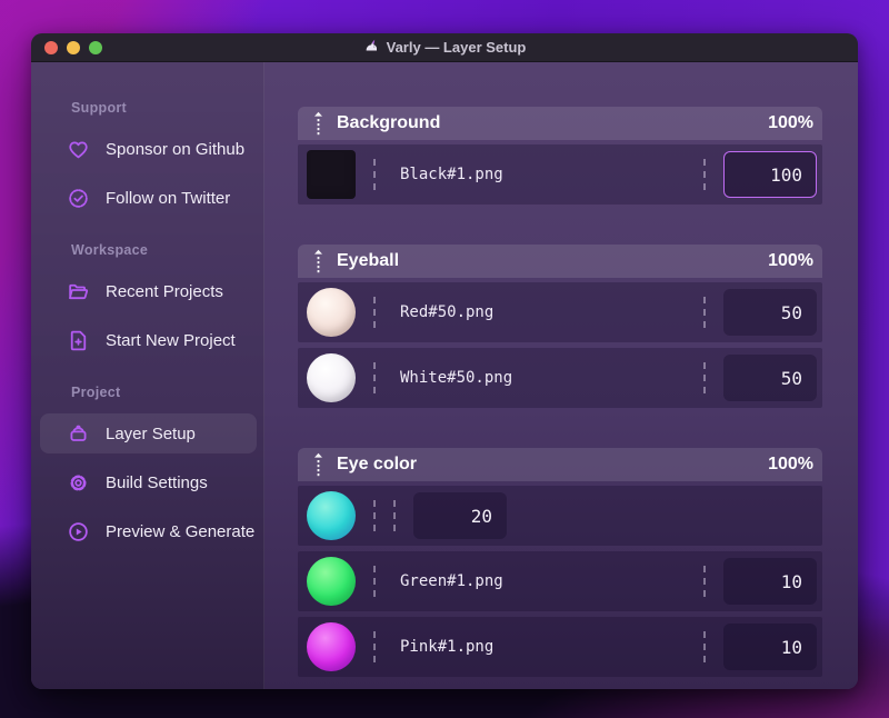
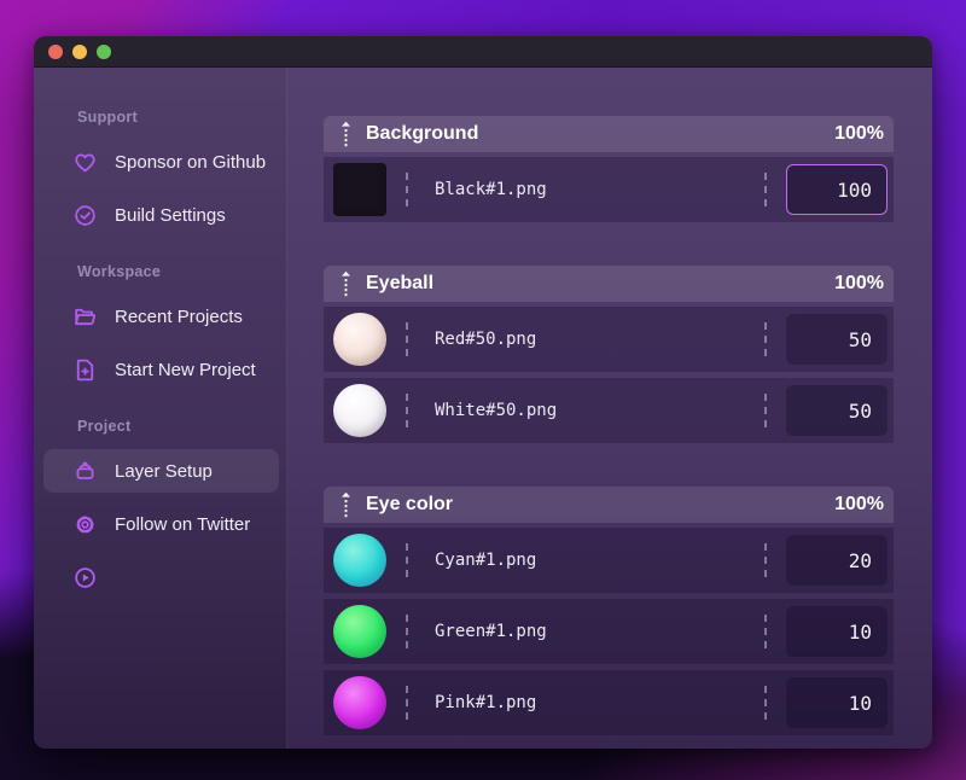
- Varly — Layer Setup
  Support
  Sponsor on Github
- Follow on Twitter
+ Build Settings
  Workspace
  Recent Projects
  Start New Project
  Project
  Layer Setup
- Build Settings
+ Follow on Twitter
- Preview & Generate
  Background
  100%
  Black#1.png
  100
  Eyeball
  100%
  Red#50.png
  50
  White#50.png
  50
  Eye color
  100%
+ Cyan#1.png
  20
  Green#1.png
  10
  Pink#1.png
  10
